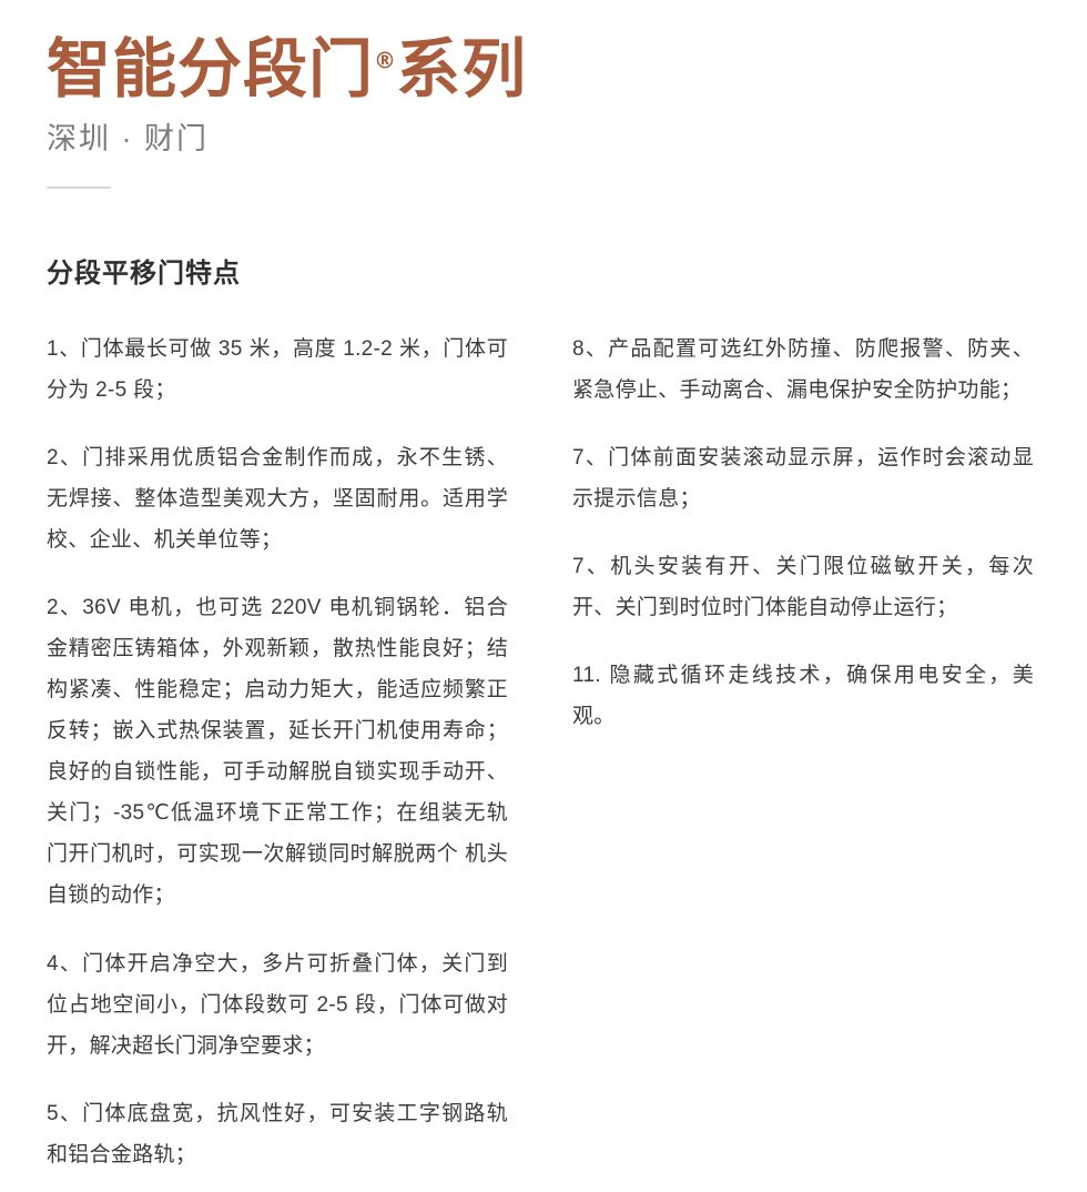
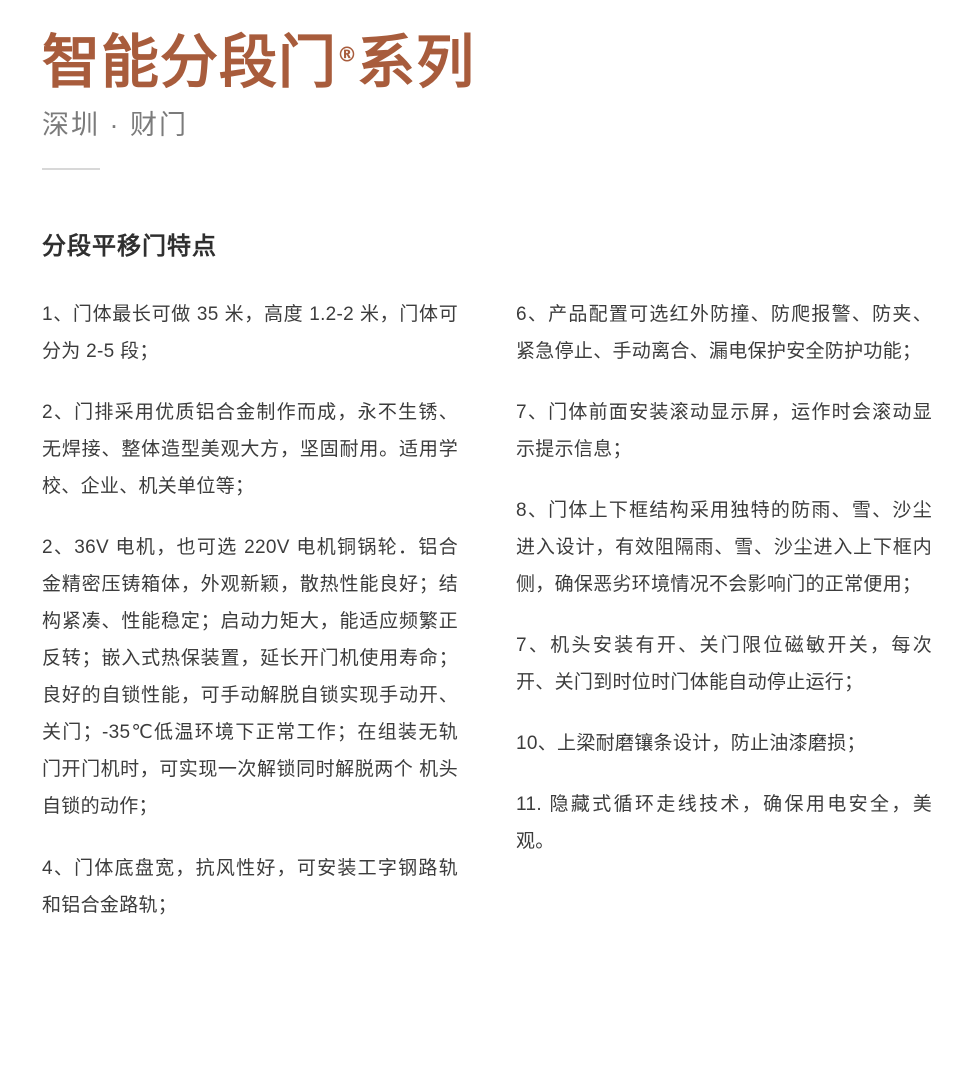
  智能分段门®系列
  深圳 · 财门
  分段平移门特点
  1、门体最长可做 35 米，高度 1.2-2 米，门体可分为 2-5 段；
  2、门排采用优质铝合金制作而成，永不生锈、无焊接、整体造型美观大方，坚固耐用。适用学校、企业、机关单位等；
  2、36V 电机，也可选 220V 电机铜锅轮．铝合金精密压铸箱体，外观新颖，散热性能良好；结构紧凑、性能稳定；启动力矩大，能适应频繁正反转；嵌入式热保装置，延长开门机使用寿命；良好的自锁性能，可手动解脱自锁实现手动开、关门；-35℃低温环境下正常工作；在组装无轨门开门机时，可实现一次解锁同时解脱两个 机头自锁的动作；
- 4、门体开启净空大，多片可折叠门体，关门到位占地空间小，门体段数可 2-5 段，门体可做对开，解决超长门洞净空要求；
- 5、门体底盘宽，抗风性好，可安装工字钢路轨和铝合金路轨；
+ 4、门体底盘宽，抗风性好，可安装工字钢路轨和铝合金路轨；
- 8、产品配置可选红外防撞、防爬报警、防夹、紧急停止、手动离合、漏电保护安全防护功能；
+ 6、产品配置可选红外防撞、防爬报警、防夹、紧急停止、手动离合、漏电保护安全防护功能；
  7、门体前面安装滚动显示屏，运作时会滚动显示提示信息；
+ 8、门体上下框结构采用独特的防雨、雪、沙尘进入设计，有效阻隔雨、雪、沙尘进入上下框内侧，确保恶劣环境情况不会影响门的正常便用；
  7、机头安装有开、关门限位磁敏开关，每次开、关门到时位时门体能自动停止运行；
+ 10、上梁耐磨镶条设计，防止油漆磨损；
  11. 隐藏式循环走线技术，确保用电安全，美观。
